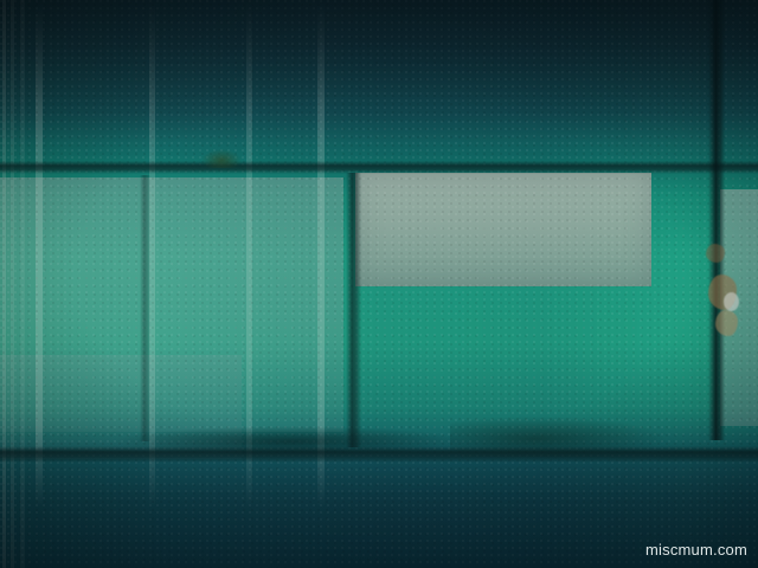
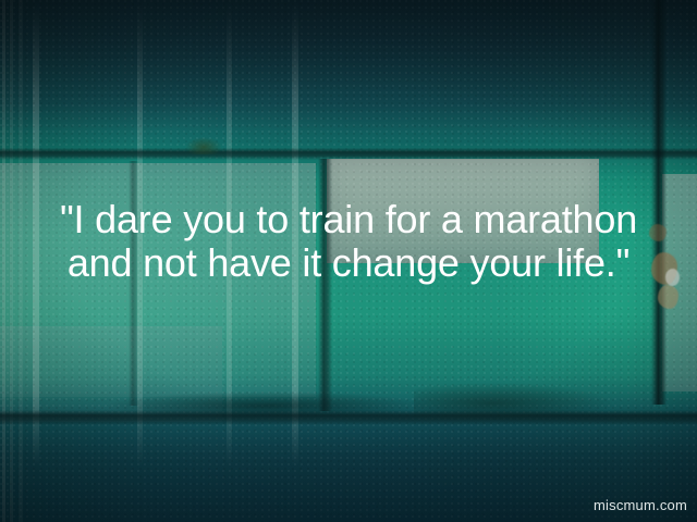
+ "I dare you to train for a marathon
+ and not have it change your life."
  miscmum.com
